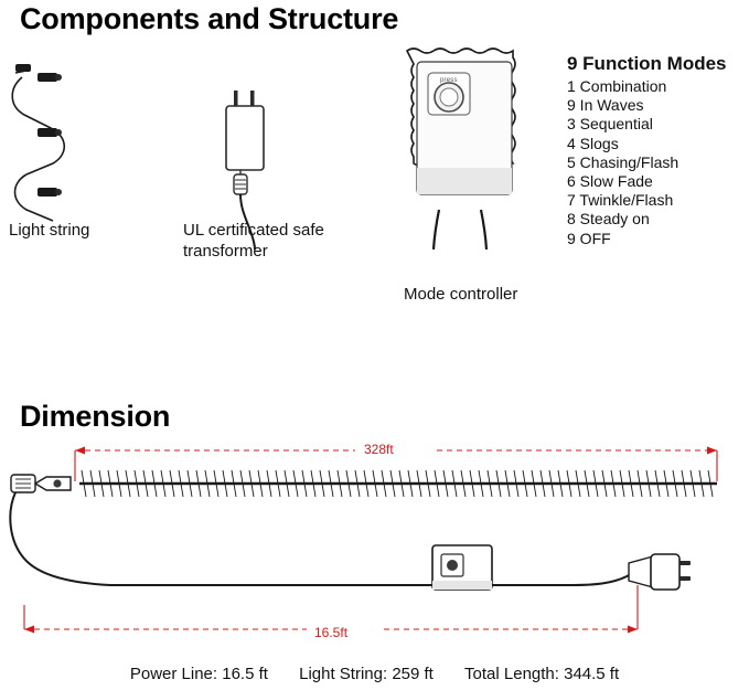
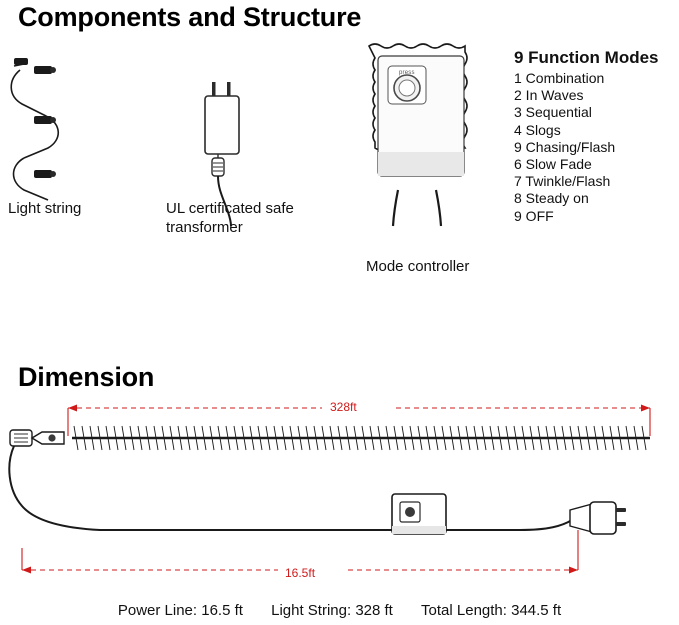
  Components and Structure
  Dimension
  Light string
  UL certificated safe transformer
  Mode controller
  9 Function Modes
  1 Combination
- 9 In Waves
+ 2 In Waves
  3 Sequential
  4 Slogs
- 5 Chasing/Flash
+ 9 Chasing/Flash
  6 Slow Fade
  7 Twinkle/Flash
  8 Steady on
  9 OFF
  328ft
  16.5ft
- Power Line: 16.5 ft Light String: 259 ft Total Length: 344.5 ft
+ Power Line: 16.5 ft Light String: 328 ft Total Length: 344.5 ft
